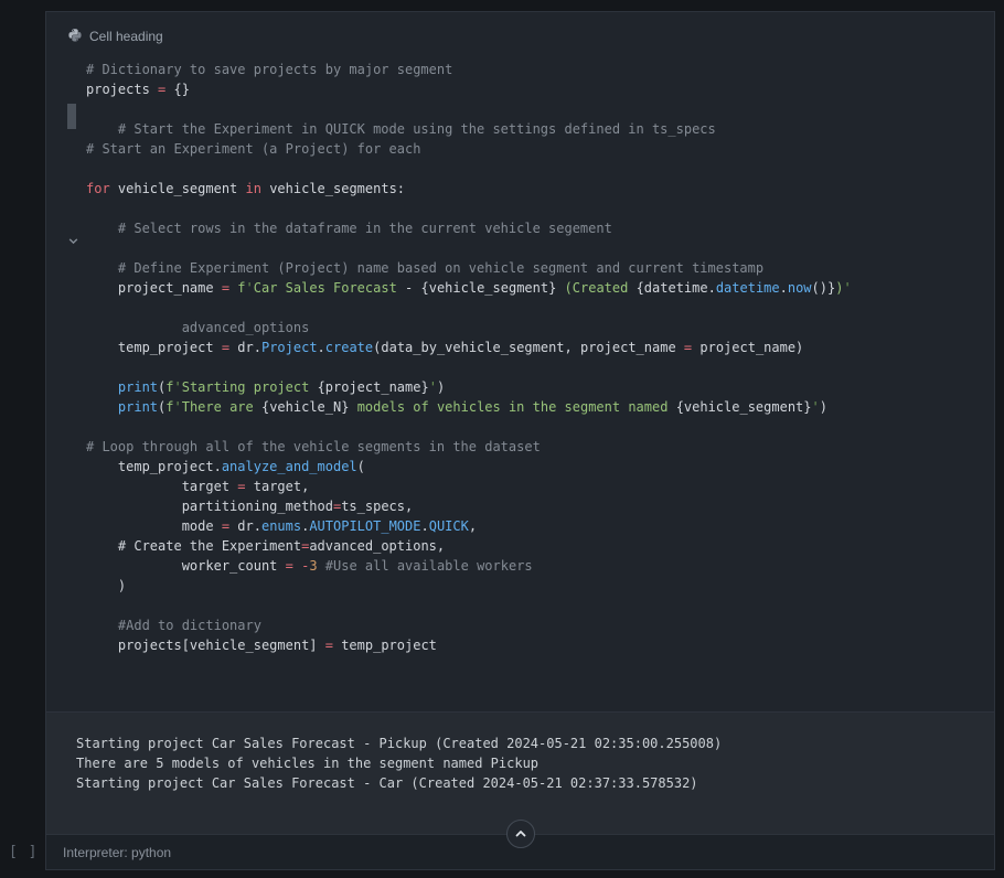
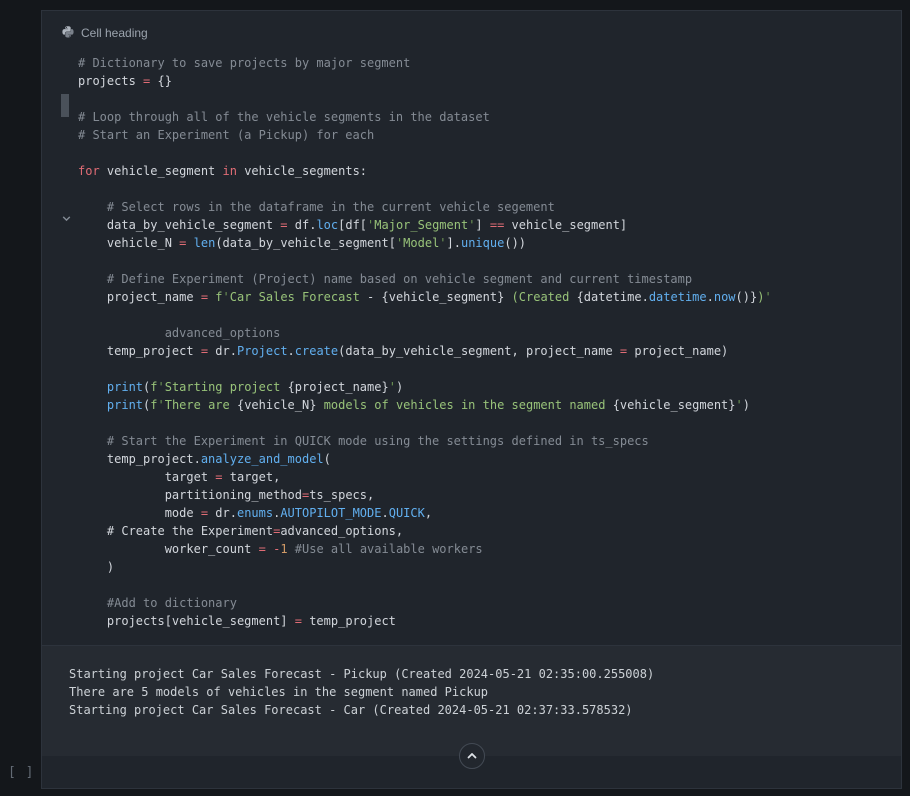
  Cell heading
  # Dictionary to save projects by major segment
  projects = {}
- # Start the Experiment in QUICK mode using the settings defined in ts_specs
+ # Loop through all of the vehicle segments in the dataset
- # Start an Experiment (a Project) for each
+ # Start an Experiment (a Pickup) for each
  for vehicle_segment in vehicle_segments:
  # Select rows in the dataframe in the current vehicle segement
+ data_by_vehicle_segment = df.loc[df['Major_Segment'] == vehicle_segment]
+ vehicle_N = len(data_by_vehicle_segment['Model'].unique())
  # Define Experiment (Project) name based on vehicle segment and current timestamp
  project_name = f'Car Sales Forecast - {vehicle_segment} (Created {datetime.datetime.now()})'
  advanced_options
  temp_project = dr.Project.create(data_by_vehicle_segment, project_name = project_name)
  print(f'Starting project {project_name}')
  print(f'There are {vehicle_N} models of vehicles in the segment named {vehicle_segment}')
- # Loop through all of the vehicle segments in the dataset
+ # Start the Experiment in QUICK mode using the settings defined in ts_specs
  temp_project.analyze_and_model(
  target = target,
  partitioning_method=ts_specs,
  mode = dr.enums.AUTOPILOT_MODE.QUICK,
  # Create the Experiment=advanced_options,
- worker_count = -3 #Use all available workers
+ worker_count = -1 #Use all available workers
  )
  #Add to dictionary
  projects[vehicle_segment] = temp_project
  Starting project Car Sales Forecast - Pickup (Created 2024-05-21 02:35:00.255008)
  There are 5 models of vehicles in the segment named Pickup
  Starting project Car Sales Forecast - Car (Created 2024-05-21 02:37:33.578532)
- Interpreter: python
  [ ]
